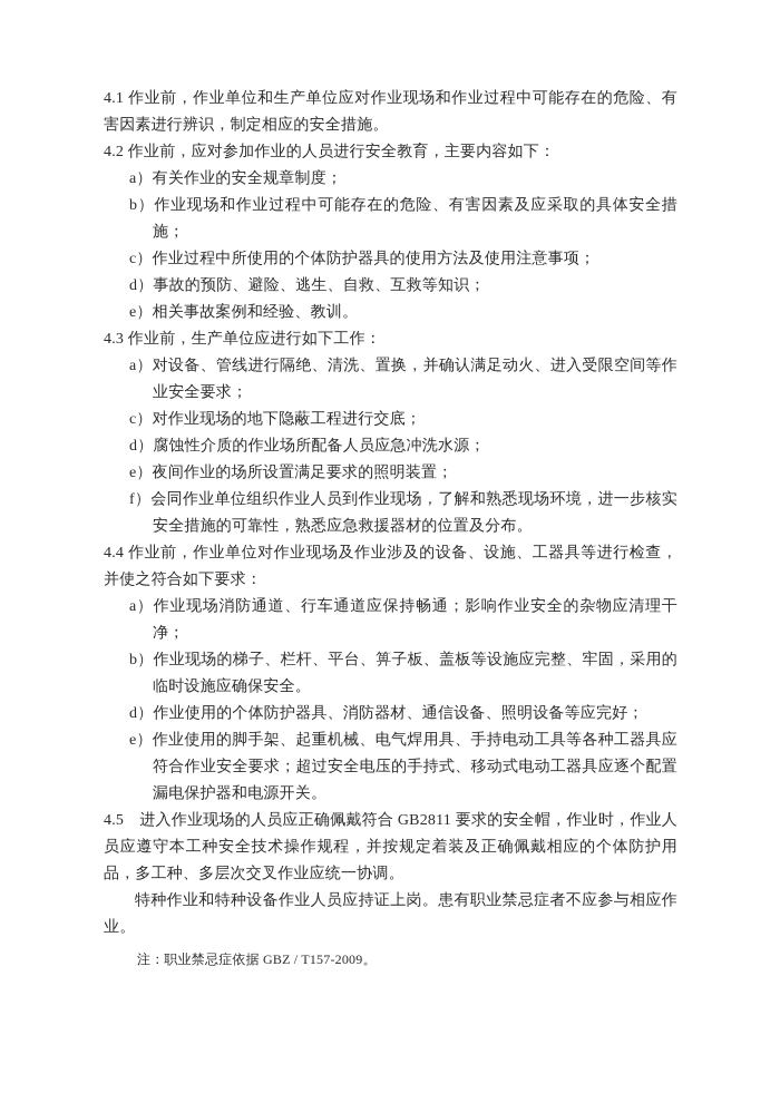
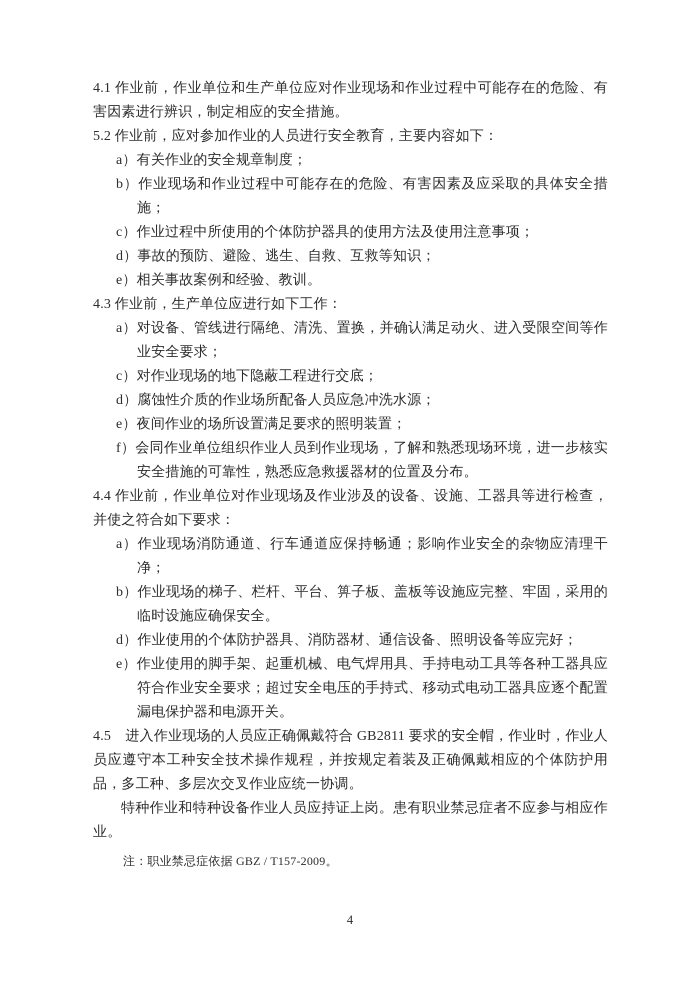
  4.1 作业前，作业单位和生产单位应对作业现场和作业过程中可能存在的危险、有害因素进行辨识，制定相应的安全措施。
- 4.2 作业前，应对参加作业的人员进行安全教育，主要内容如下：
+ 5.2 作业前，应对参加作业的人员进行安全教育，主要内容如下：
  a）有关作业的安全规章制度；
  b）作业现场和作业过程中可能存在的危险、有害因素及应采取的具体安全措施；
  c）作业过程中所使用的个体防护器具的使用方法及使用注意事项；
  d）事故的预防、避险、逃生、自救、互救等知识；
  e）相关事故案例和经验、教训。
  4.3 作业前，生产单位应进行如下工作：
  a）对设备、管线进行隔绝、清洗、置换，并确认满足动火、进入受限空间等作业安全要求；
  c）对作业现场的地下隐蔽工程进行交底；
  d）腐蚀性介质的作业场所配备人员应急冲洗水源；
  e）夜间作业的场所设置满足要求的照明装置；
  f）会同作业单位组织作业人员到作业现场，了解和熟悉现场环境，进一步核实安全措施的可靠性，熟悉应急救援器材的位置及分布。
  4.4 作业前，作业单位对作业现场及作业涉及的设备、设施、工器具等进行检查，并使之符合如下要求：
  a）作业现场消防通道、行车通道应保持畅通；影响作业安全的杂物应清理干净；
  b）作业现场的梯子、栏杆、平台、箅子板、盖板等设施应完整、牢固，采用的临时设施应确保安全。
  d）作业使用的个体防护器具、消防器材、通信设备、照明设备等应完好；
  e）作业使用的脚手架、起重机械、电气焊用具、手持电动工具等各种工器具应符合作业安全要求；超过安全电压的手持式、移动式电动工器具应逐个配置漏电保护器和电源开关。
  4.5 进入作业现场的人员应正确佩戴符合 GB2811 要求的安全帽，作业时，作业人员应遵守本工种安全技术操作规程，并按规定着装及正确佩戴相应的个体防护用品，多工种、多层次交叉作业应统一协调。
  特种作业和特种设备作业人员应持证上岗。患有职业禁忌症者不应参与相应作业。
  注：职业禁忌症依据 GBZ / T157-2009。
+ 4
